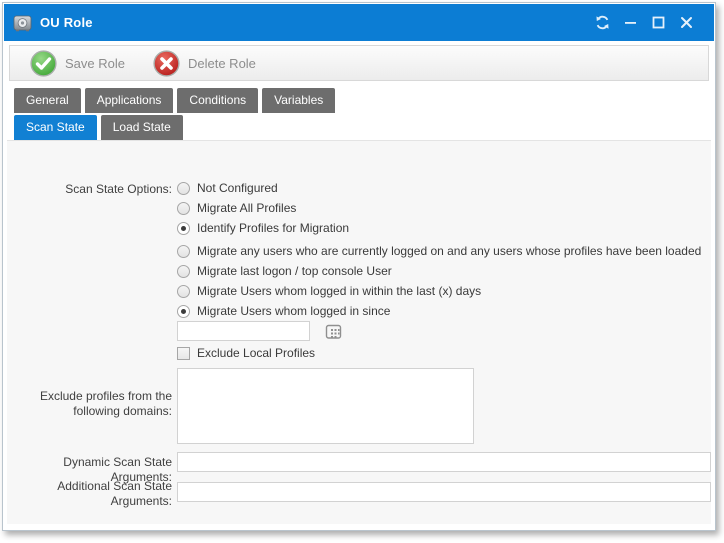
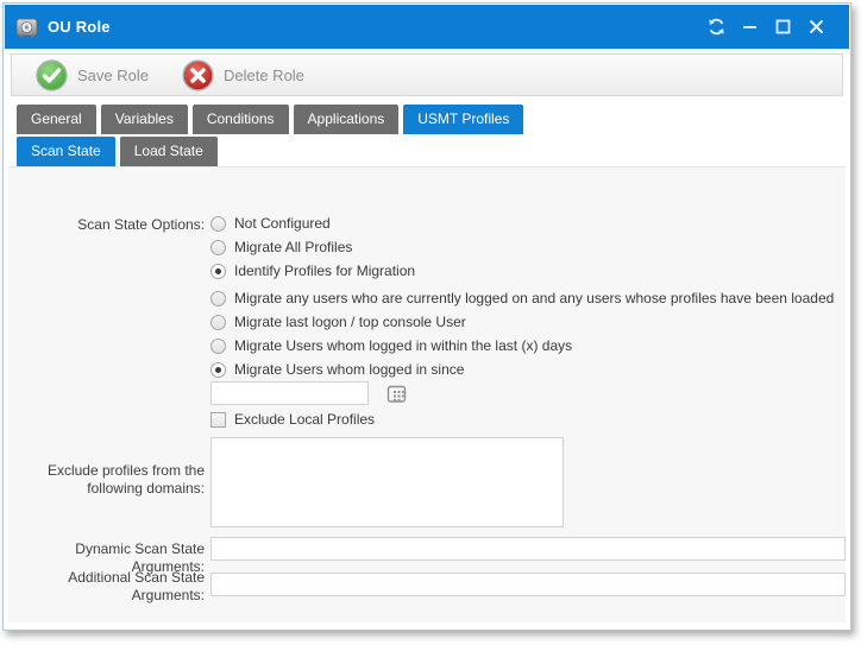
  OU Role
  Save Role
  Delete Role
  General
- Applications
+ Variables
  Conditions
- Variables
+ Applications
+ USMT Profiles
  Scan State
  Load State
  Scan State Options:
  Not Configured
  Migrate All Profiles
  Identify Profiles for Migration
  Migrate any users who are currently logged on and any users whose profiles have been loaded
  Migrate last logon / top console User
  Migrate Users whom logged in within the last (x) days
  Migrate Users whom logged in since
  Exclude Local Profiles
  Exclude profiles from the
  following domains:
  Dynamic Scan State Arguments:
  Additional Scan State
  Arguments:
